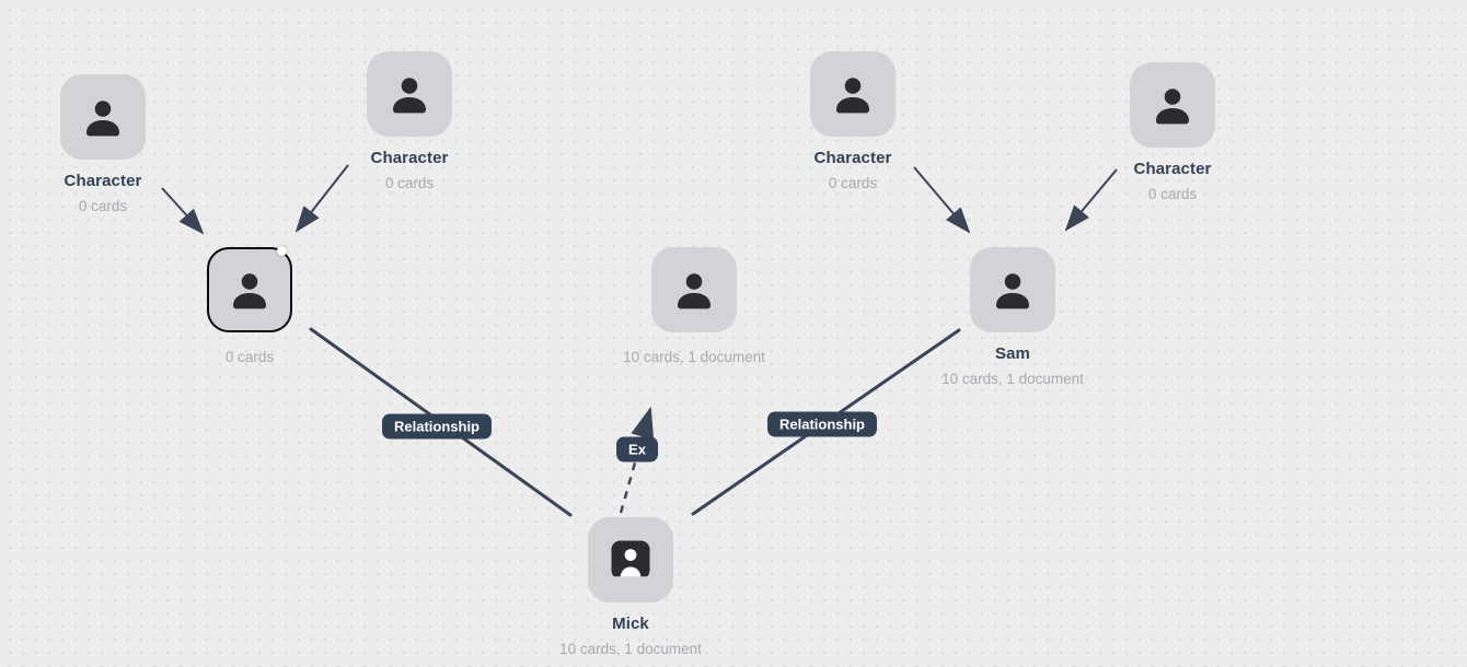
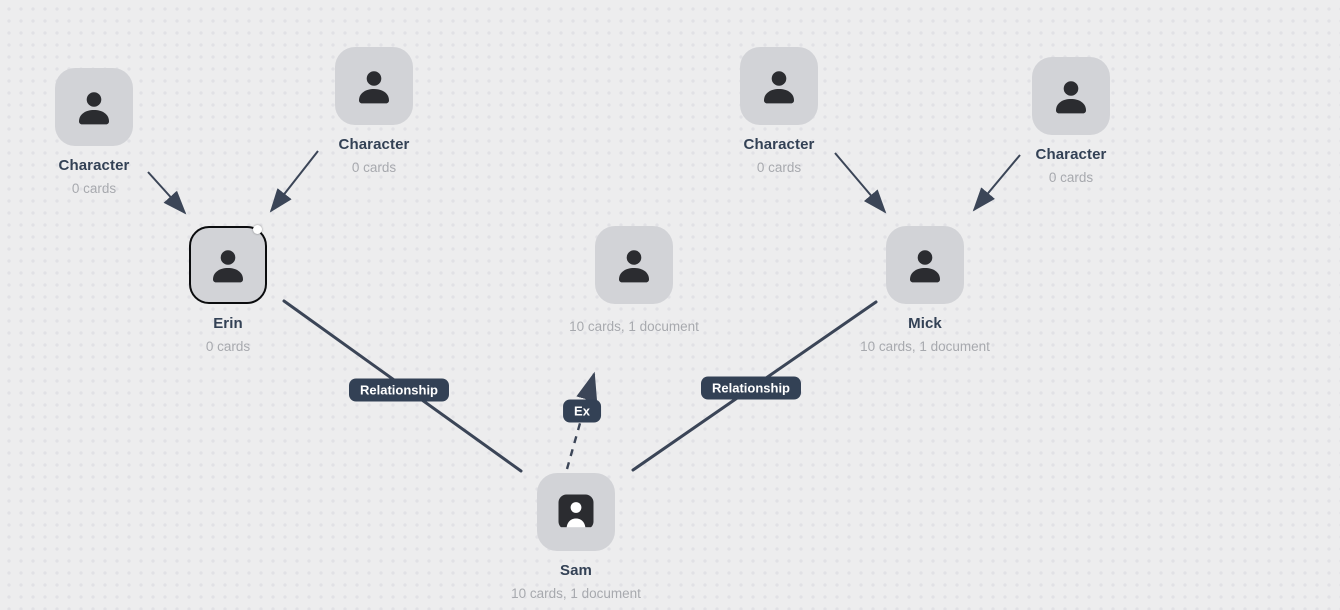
  Character
  0 cards
  Character
  0 cards
  Character
  0 cards
  Character
  0 cards
+ Erin
  0 cards
  10 cards, 1 document
- Sam
+ Mick
  10 cards, 1 document
- Mick
+ Sam
  10 cards, 1 document
  Relationship
  Relationship
  Ex
